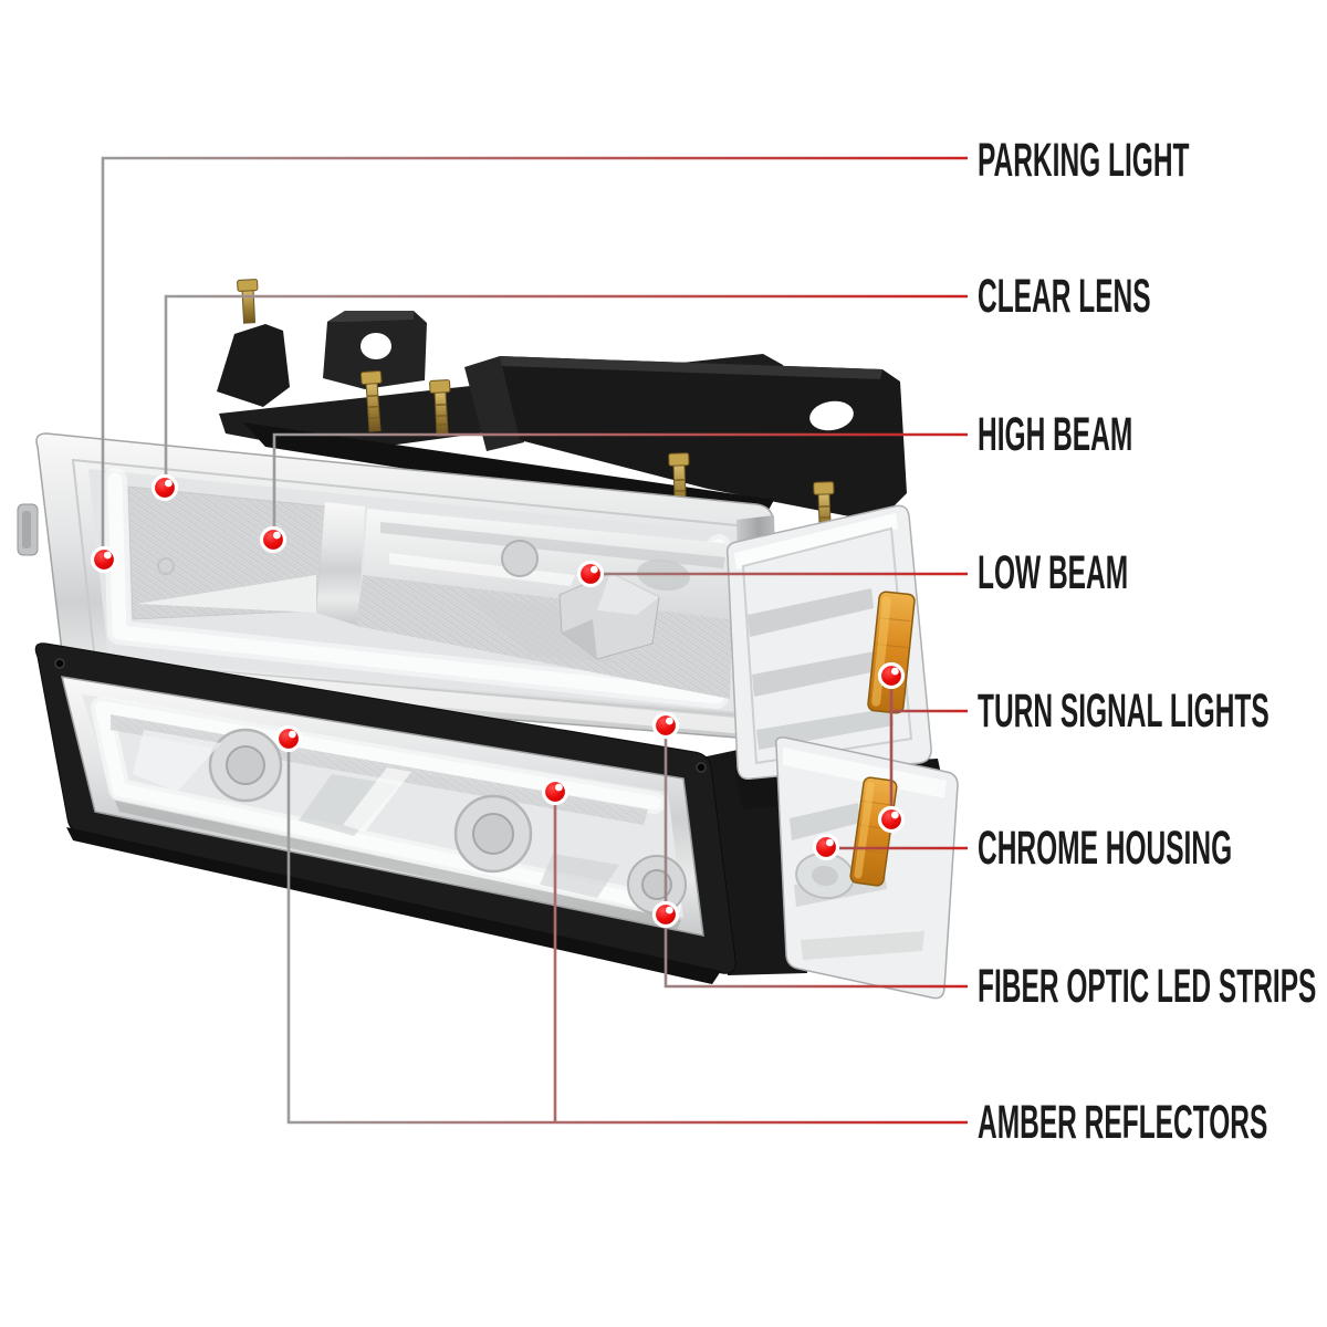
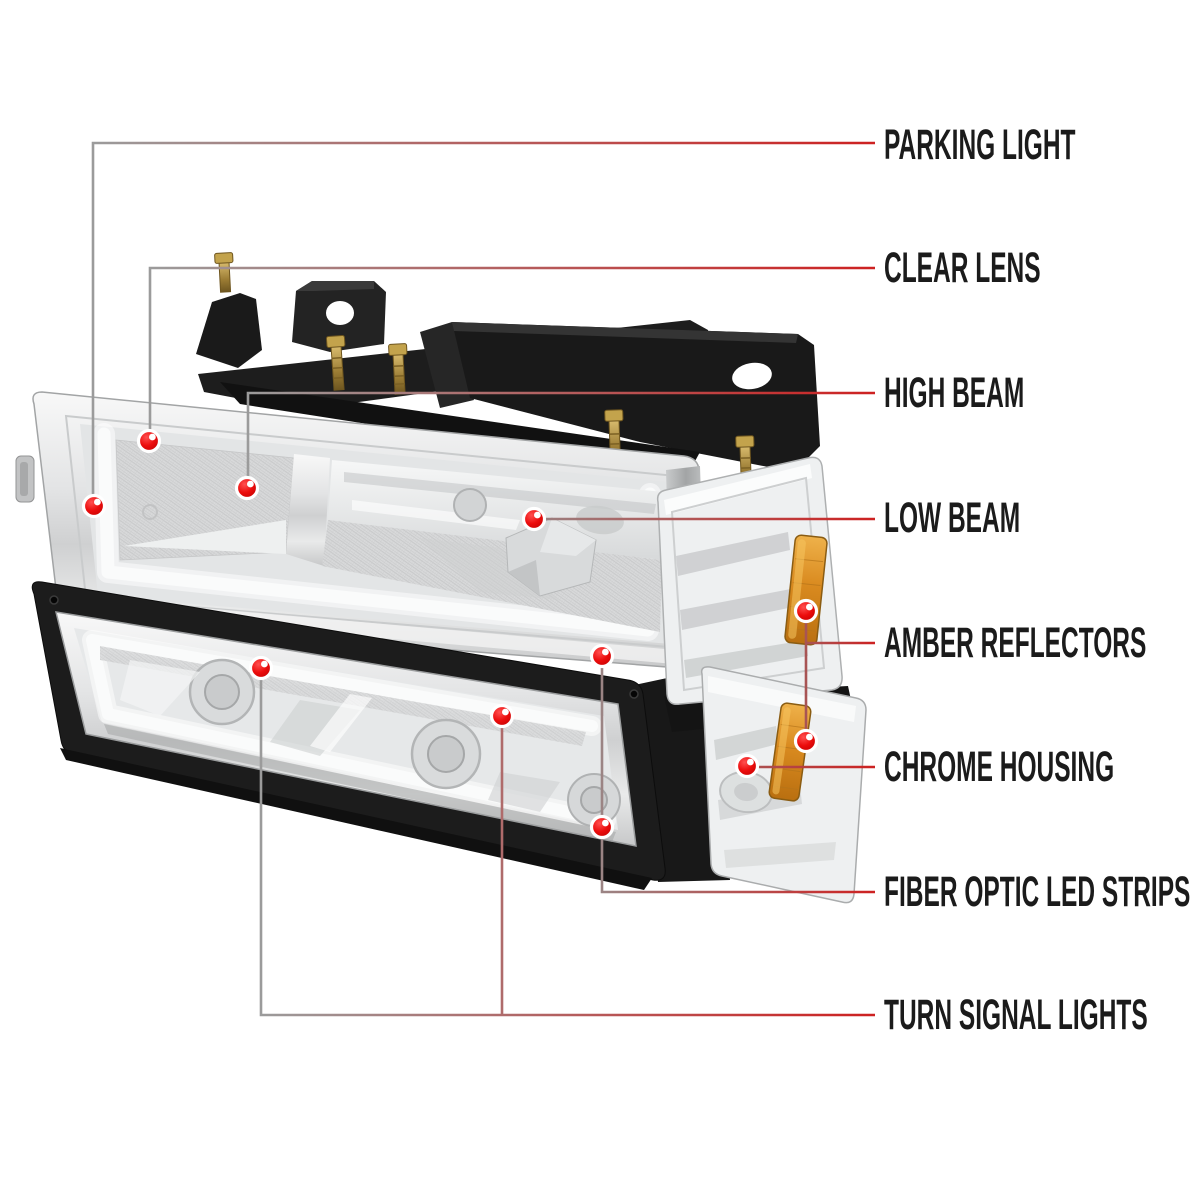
  PARKING LIGHT
  CLEAR LENS
  HIGH BEAM
  LOW BEAM
- TURN SIGNAL LIGHTS
+ AMBER REFLECTORS
  CHROME HOUSING
  FIBER OPTIC LED STRIPS
- AMBER REFLECTORS
+ TURN SIGNAL LIGHTS
